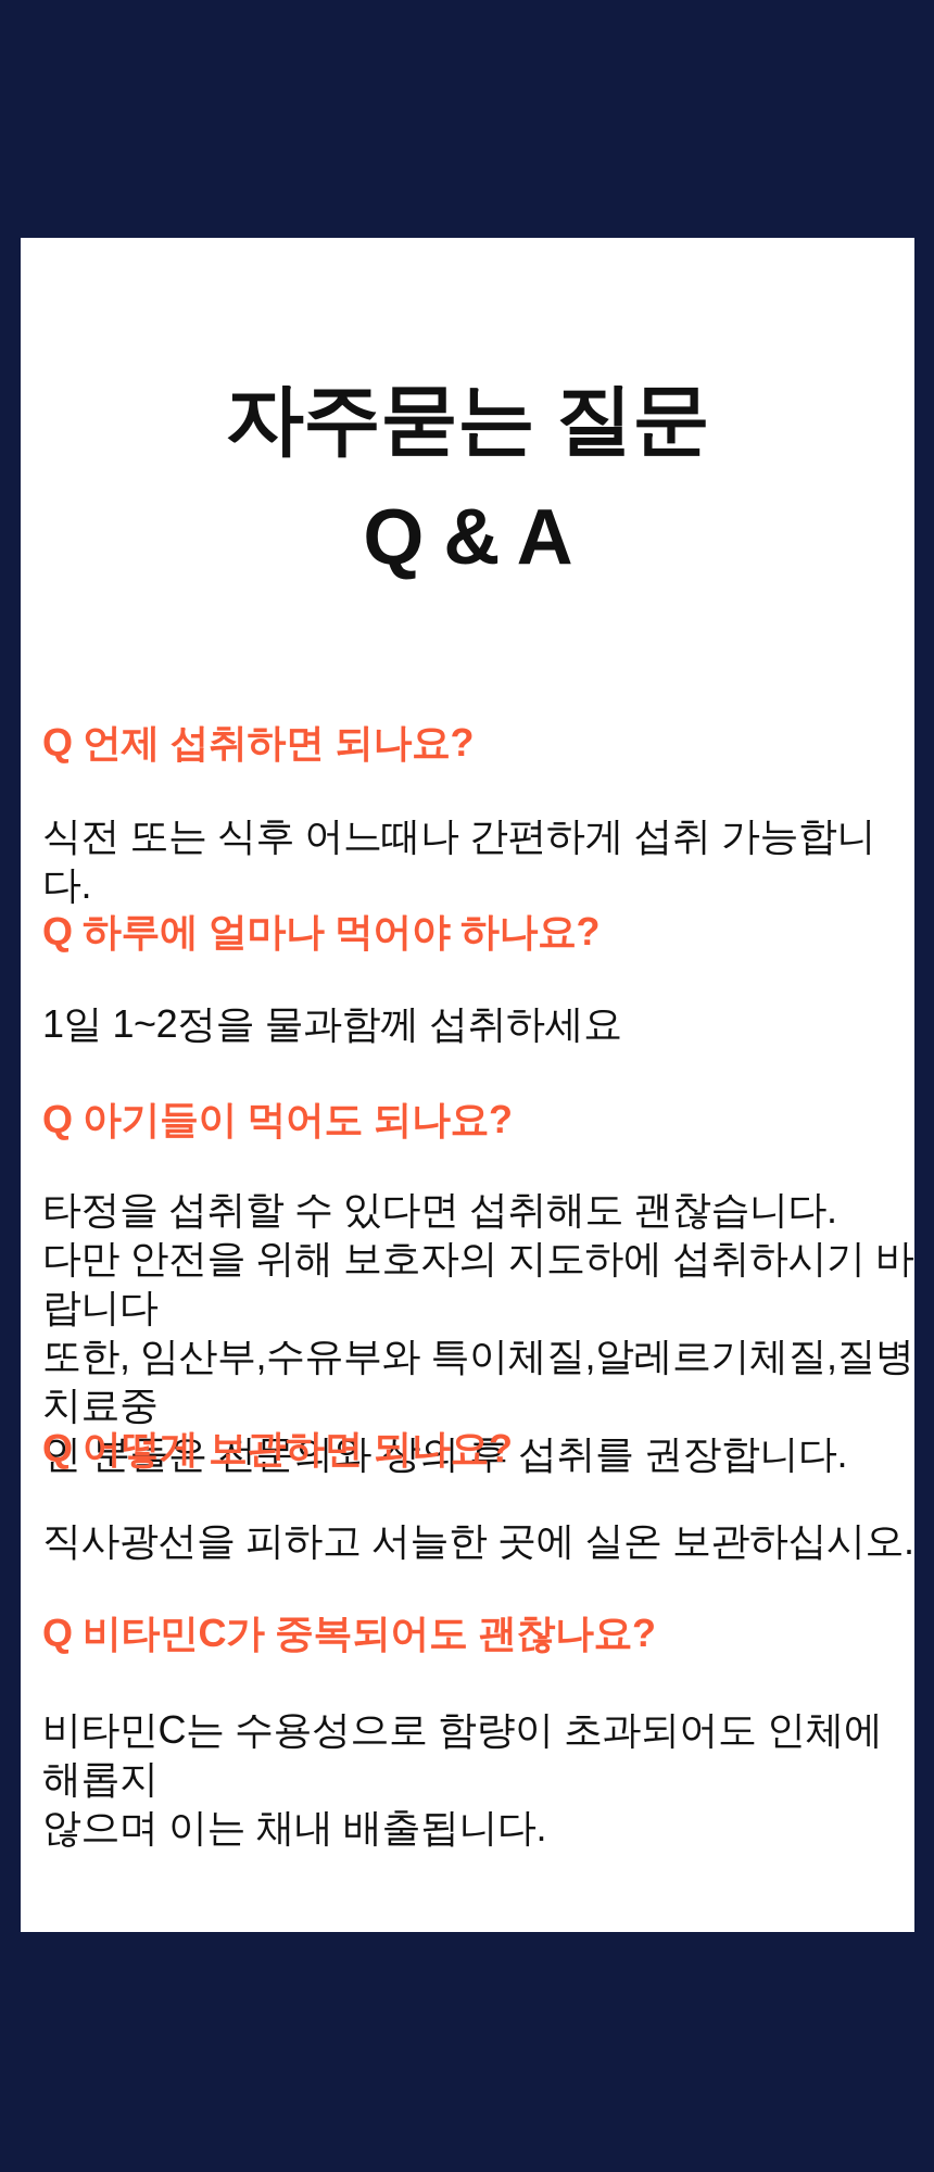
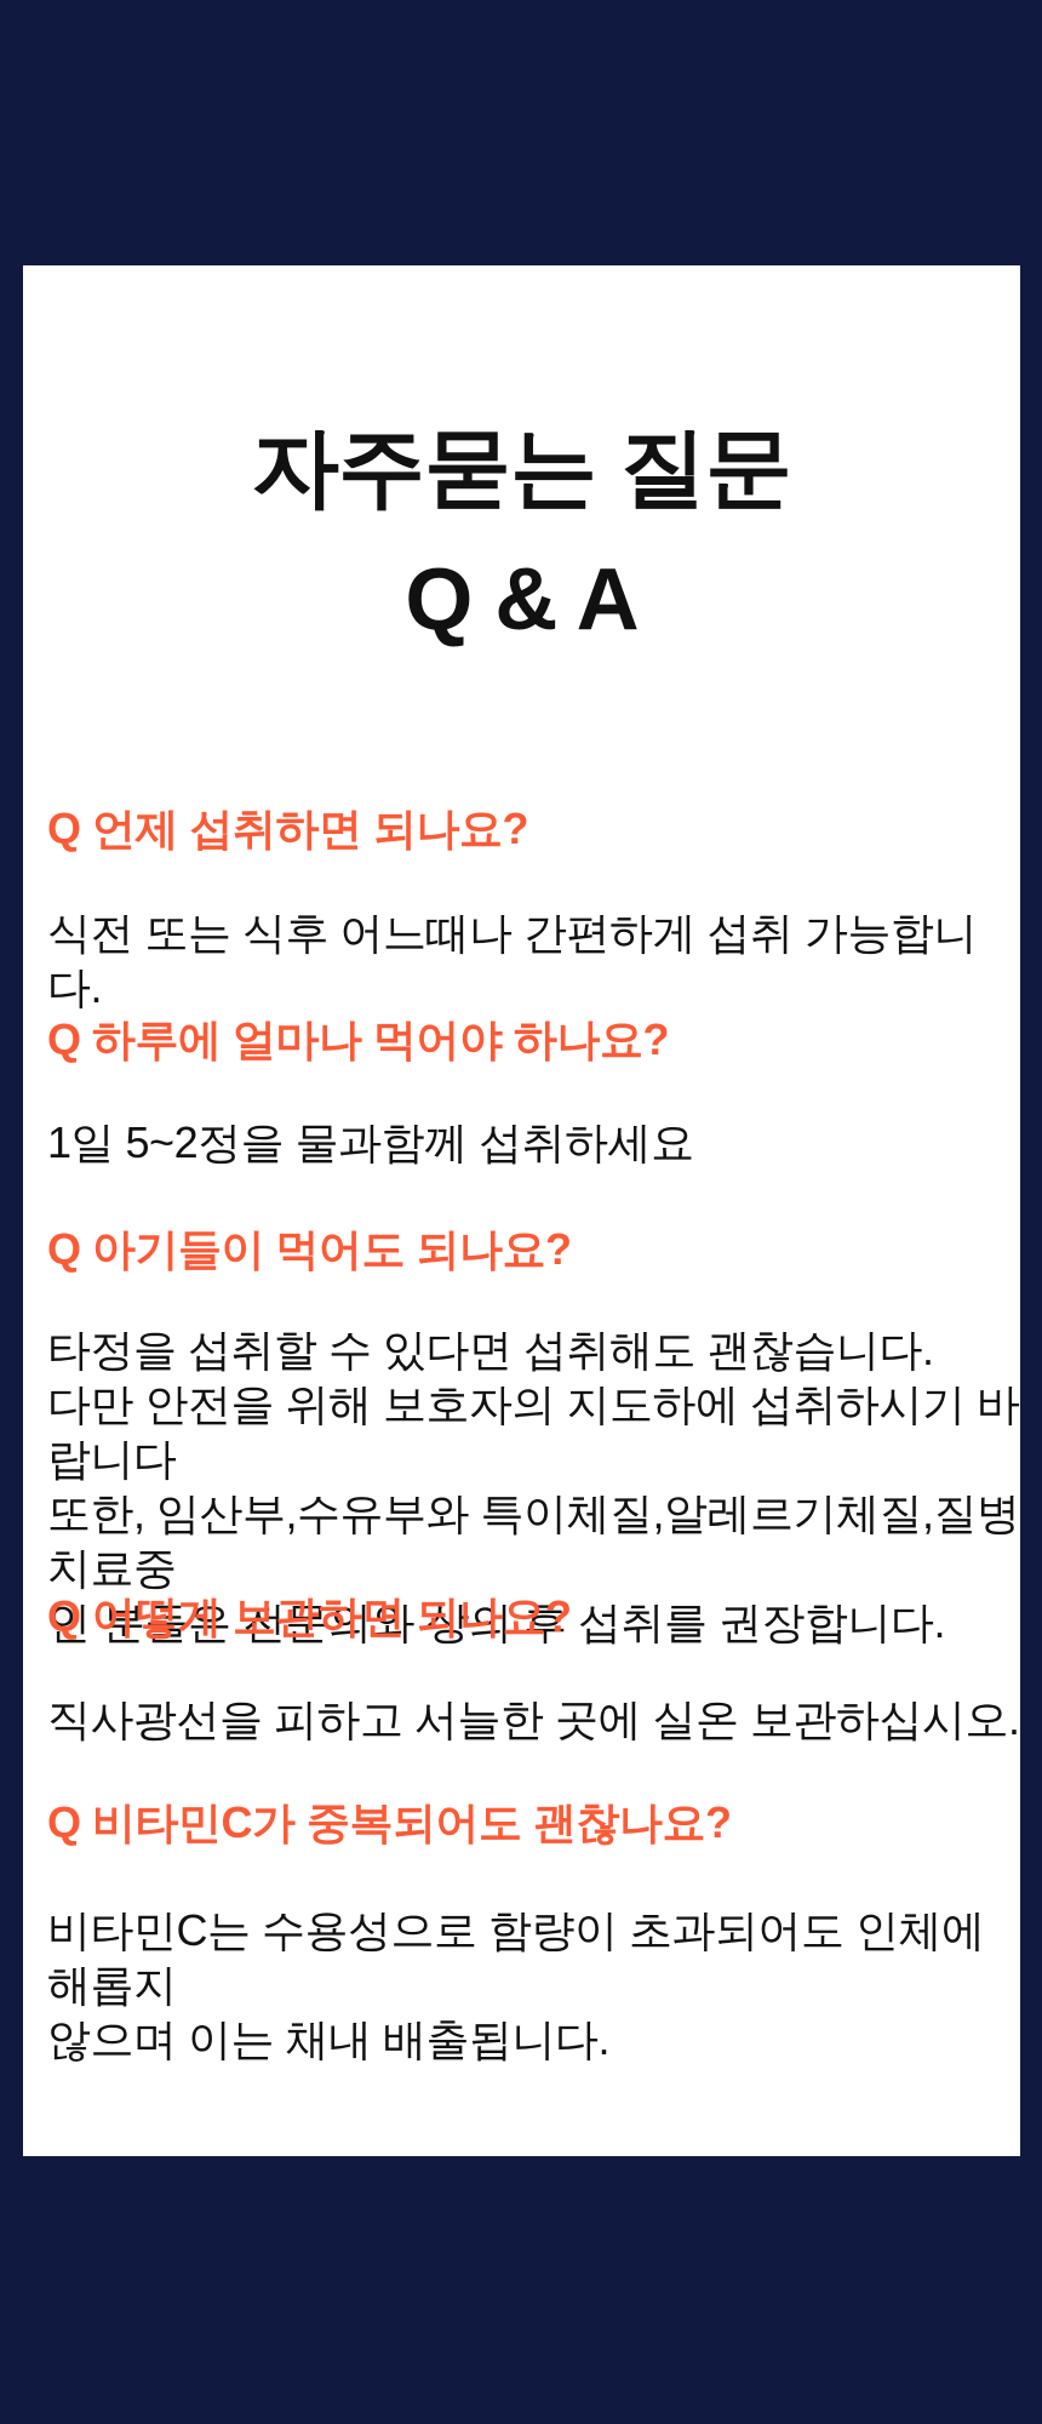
  자주묻는 질문
  Q & A
  Q 언제 섭취하면 되나요?
  식전 또는 식후 어느때나 간편하게 섭취 가능합니다.
  Q 하루에 얼마나 먹어야 하나요?
- 1일 1~2정을 물과함께 섭취하세요
+ 1일 5~2정을 물과함께 섭취하세요
  Q 아기들이 먹어도 되나요?
  타정을 섭취할 수 있다면 섭취해도 괜찮습니다.
  다만 안전을 위해 보호자의 지도하에 섭취하시기 바랍니다
  또한, 임산부,수유부와 특이체질,알레르기체질,질병 치료중
  인 분들은 전문의와 상의 후 섭취를 권장합니다.
  Q 어떻게 보관하면 되나요?
  직사광선을 피하고 서늘한 곳에 실온 보관하십시오.
  Q 비타민C가 중복되어도 괜찮나요?
  비타민C는 수용성으로 함량이 초과되어도 인체에 해롭지
  않으며 이는 채내 배출됩니다.
